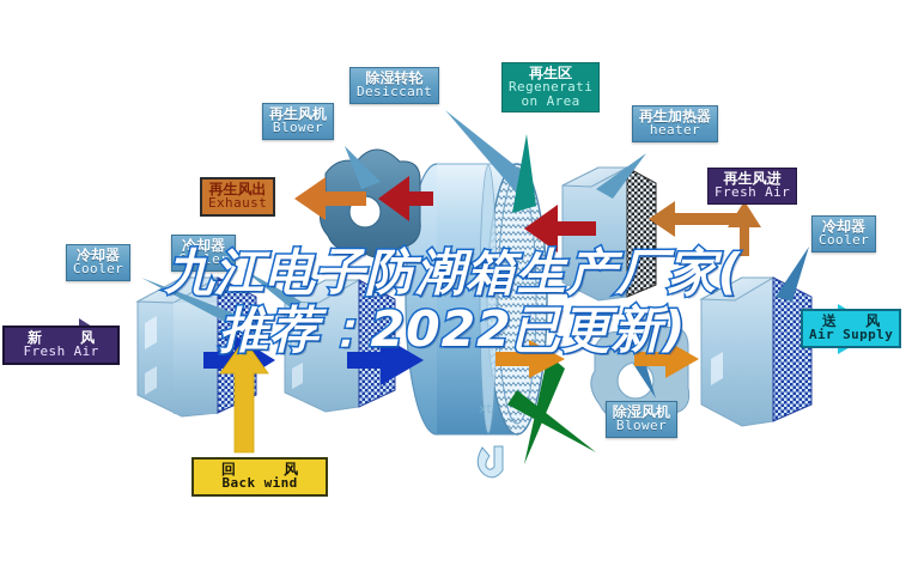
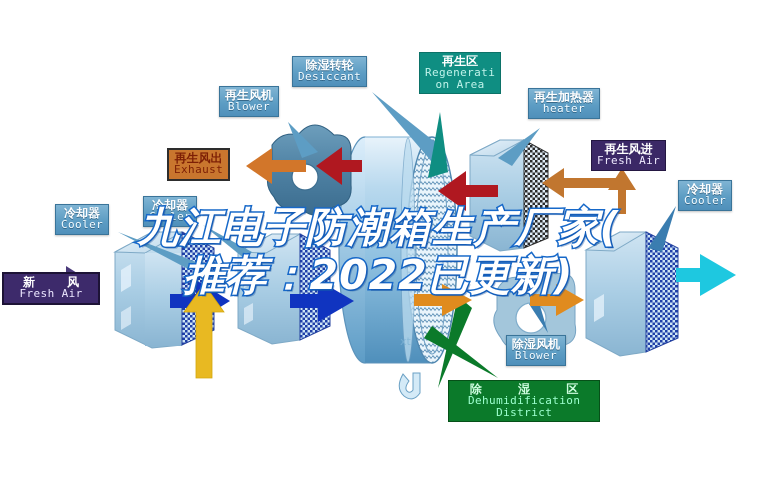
  xt
  除湿转轮
  Desiccant
  再生风机
  Blower
  再生区
  Regenerati
  on Area
  再生加热器
  heater
  再生风进
  Fresh Air
  再生风出
  Exhaust
  冷却器
  Cooler
  冷却器
  Cooler
  冷却器
  Cooler
  新 风
  Fresh Air
- 回 风
- Back wind
- 送 风
- Air Supply
  除湿风机
  Blower
+ 除 湿 区
+ Dehumidification
+ District
  九江电子防潮箱生产厂家(
  推荐：2022已更新)
